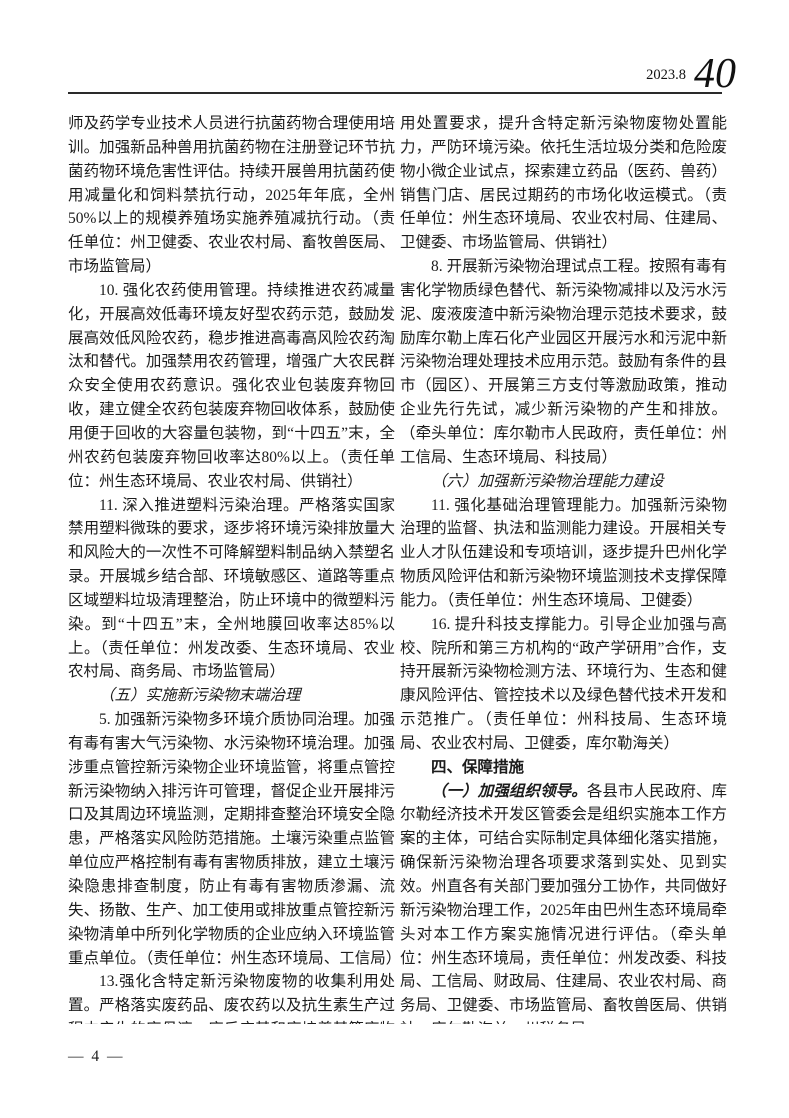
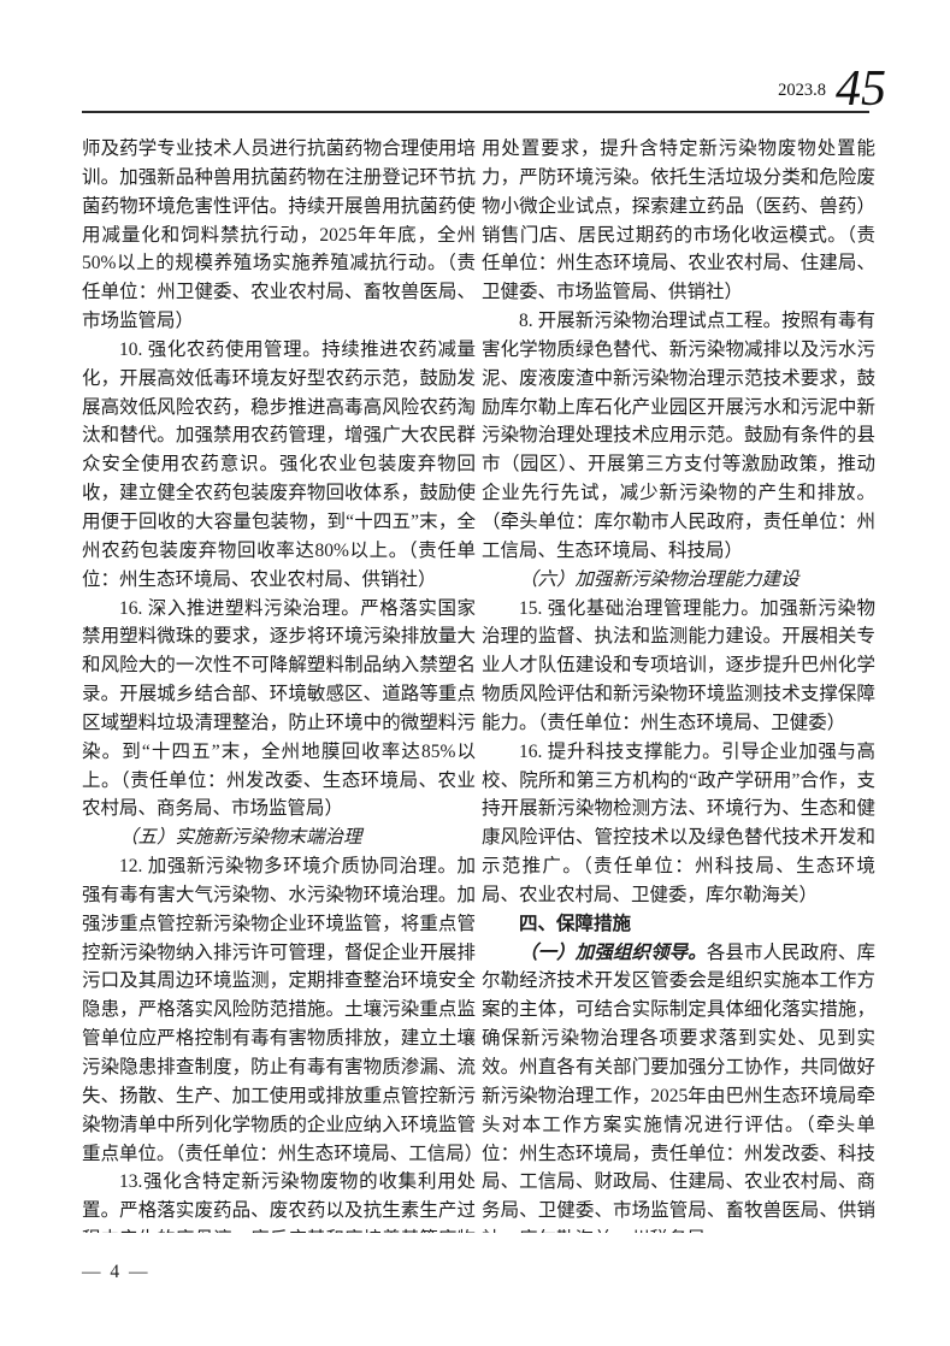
- 2023.8 40
+ 2023.8 45
  师及药学专业技术人员进行抗菌药物合理使用培训。加强新品种兽用抗菌药物在注册登记环节抗菌药物环境危害性评估。持续开展兽用抗菌药使用减量化和饲料禁抗行动，2025年年底，全州50%以上的规模养殖场实施养殖减抗行动。（责任单位：州卫健委、农业农村局、畜牧兽医局、市场监管局）
  10. 强化农药使用管理。持续推进农药减量化，开展高效低毒环境友好型农药示范，鼓励发展高效低风险农药，稳步推进高毒高风险农药淘汰和替代。加强禁用农药管理，增强广大农民群众安全使用农药意识。强化农业包装废弃物回收，建立健全农药包装废弃物回收体系，鼓励使用便于回收的大容量包装物，到“十四五”末，全州农药包装废弃物回收率达80%以上。（责任单位：州生态环境局、农业农村局、供销社）
- 11. 深入推进塑料污染治理。严格落实国家禁用塑料微珠的要求，逐步将环境污染排放量大和风险大的一次性不可降解塑料制品纳入禁塑名录。开展城乡结合部、环境敏感区、道路等重点区域塑料垃圾清理整治，防止环境中的微塑料污染。到“十四五”末，全州地膜回收率达85%以上。（责任单位：州发改委、生态环境局、农业农村局、商务局、市场监管局）
+ 16. 深入推进塑料污染治理。严格落实国家禁用塑料微珠的要求，逐步将环境污染排放量大和风险大的一次性不可降解塑料制品纳入禁塑名录。开展城乡结合部、环境敏感区、道路等重点区域塑料垃圾清理整治，防止环境中的微塑料污染。到“十四五”末，全州地膜回收率达85%以上。（责任单位：州发改委、生态环境局、农业农村局、商务局、市场监管局）
  （五）实施新污染物末端治理
- 5. 加强新污染物多环境介质协同治理。加强有毒有害大气污染物、水污染物环境治理。加强涉重点管控新污染物企业环境监管，将重点管控新污染物纳入排污许可管理，督促企业开展排污口及其周边环境监测，定期排查整治环境安全隐患，严格落实风险防范措施。土壤污染重点监管单位应严格控制有毒有害物质排放，建立土壤污染隐患排查制度，防止有毒有害物质渗漏、流失、扬散、生产、加工使用或排放重点管控新污染物清单中所列化学物质的企业应纳入环境监管重点单位。（责任单位：州生态环境局、工信局）
+ 12. 加强新污染物多环境介质协同治理。加强有毒有害大气污染物、水污染物环境治理。加强涉重点管控新污染物企业环境监管，将重点管控新污染物纳入排污许可管理，督促企业开展排污口及其周边环境监测，定期排查整治环境安全隐患，严格落实风险防范措施。土壤污染重点监管单位应严格控制有毒有害物质排放，建立土壤污染隐患排查制度，防止有毒有害物质渗漏、流失、扬散、生产、加工使用或排放重点管控新污染物清单中所列化学物质的企业应纳入环境监管重点单位。（责任单位：州生态环境局、工信局）
  用处置要求，提升含特定新污染物废物处置能力，严防环境污染。依托生活垃圾分类和危险废物小微企业试点，探索建立药品（医药、兽药）销售门店、居民过期药的市场化收运模式。（责任单位：州生态环境局、农业农村局、住建局、卫健委、市场监管局、供销社）
  8. 开展新污染物治理试点工程。按照有毒有害化学物质绿色替代、新污染物减排以及污水污泥、废液废渣中新污染物治理示范技术要求，鼓励库尔勒上库石化产业园区开展污水和污泥中新污染物治理处理技术应用示范。鼓励有条件的县市（园区）、开展第三方支付等激励政策，推动企业先行先试，减少新污染物的产生和排放。（牵头单位：库尔勒市人民政府，责任单位：州工信局、生态环境局、科技局）
  （六）加强新污染物治理能力建设
- 11. 强化基础治理管理能力。加强新污染物治理的监督、执法和监测能力建设。开展相关专业人才队伍建设和专项培训，逐步提升巴州化学物质风险评估和新污染物环境监测技术支撑保障能力。（责任单位：州生态环境局、卫健委）
+ 15. 强化基础治理管理能力。加强新污染物治理的监督、执法和监测能力建设。开展相关专业人才队伍建设和专项培训，逐步提升巴州化学物质风险评估和新污染物环境监测技术支撑保障能力。（责任单位：州生态环境局、卫健委）
  16. 提升科技支撑能力。引导企业加强与高校、院所和第三方机构的“政产学研用”合作，支持开展新污染物检测方法、环境行为、生态和健康风险评估、管控技术以及绿色替代技术开发和示范推广。（责任单位：州科技局、生态环境局、农业农村局、卫健委，库尔勒海关）
  四、保障措施
  （一）加强组织领导。各县市人民政府、库尔勒经济技术开发区管委会是组织实施本工作方案的主体，可结合实际制定具体细化落实措施，确保新污染物治理各项要求落到实处、见到实效。州直各有关部门要加强分工协作，共同做好新污染物治理工作，2025年由巴州生态环境局牵头对本工作方案实施情况进行评估。（牵头单位：州生态环境局，责任单位：州发改委、科技局、工信局、财政局、住建局、农业农村局、商务局、卫健委、市场监管局、畜牧兽医局、供销
  — 4 —
